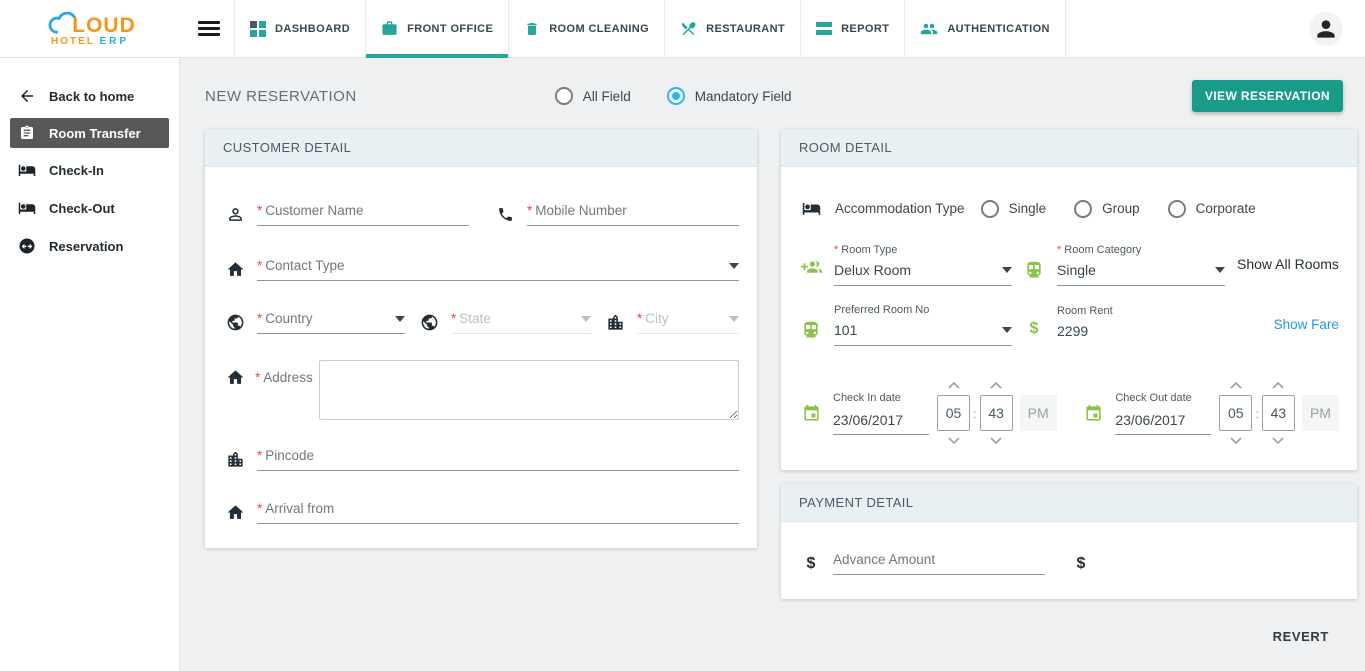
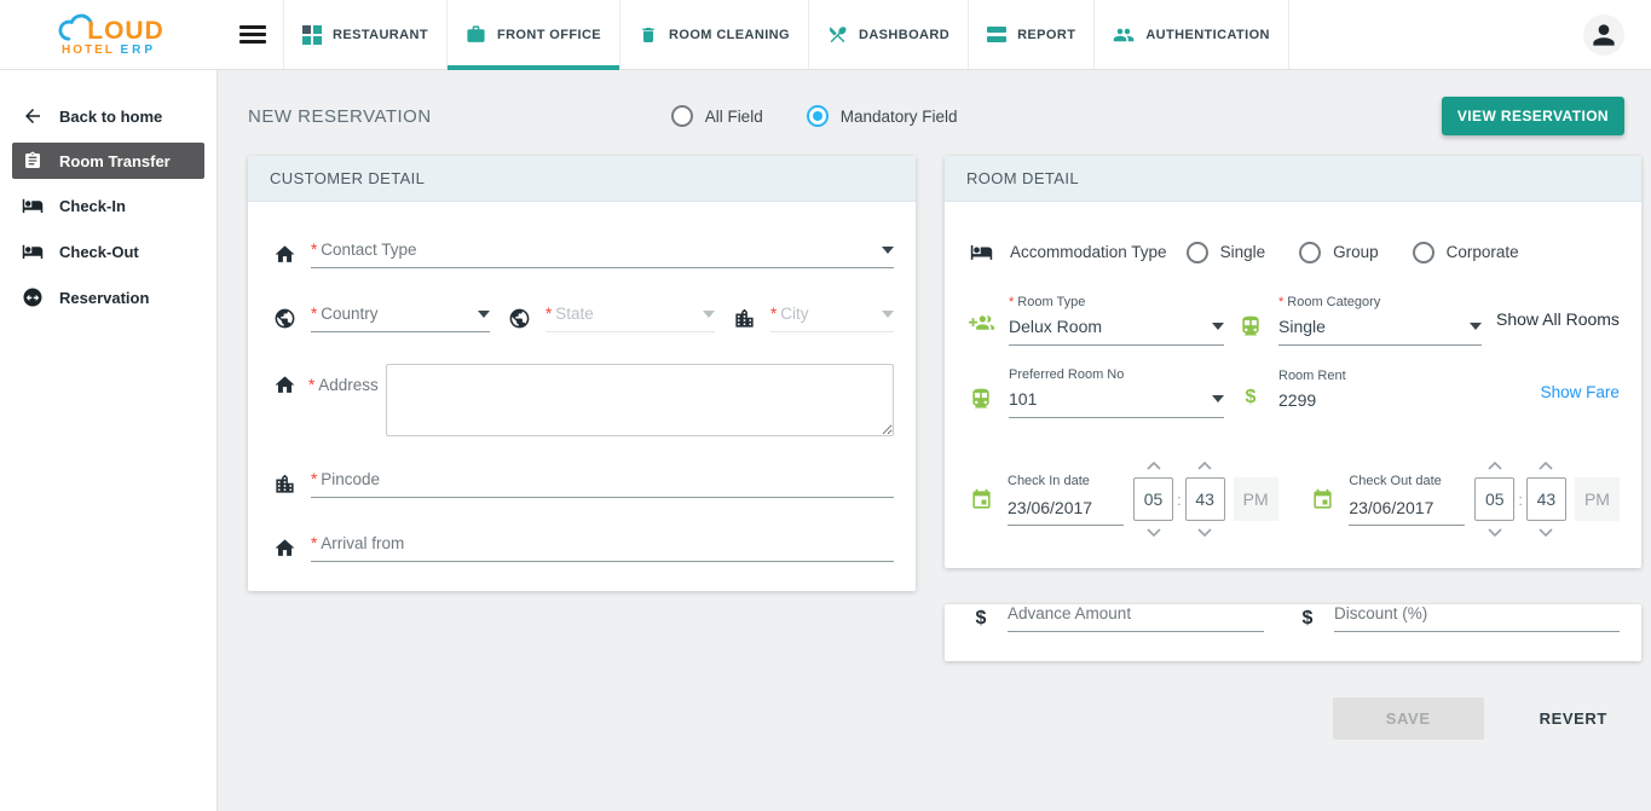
  LOUD
  HOTEL ERP
- DASHBOARD
+ RESTAURANT
  FRONT OFFICE
  ROOM CLEANING
- RESTAURANT
+ DASHBOARD
  REPORT
  AUTHENTICATION
  Back to home
  Room Transfer
  Check-In
  Check-Out
  Reservation
  NEW RESERVATION
  All Field
  Mandatory Field
  VIEW RESERVATION
  CUSTOMER DETAIL
- * Customer Name
- * Mobile Number
  *
  Contact Type
  *
  Country
  *
  State
  *
  City
  * Address
  * Pincode
  * Arrival from
  ROOM DETAIL
  Accommodation Type
  Single
  Group
  Corporate
  * Room Type
  Delux Room
  * Room Category
  Single
  Show All Rooms
  Preferred Room No
  101
  $
  Room Rent
  2299
  Show Fare
  Check In date
  23/06/2017
  05
  :
  43
  PM
  Check Out date
  23/06/2017
  05
  :
  43
  PM
- PAYMENT DETAIL
  $
  Advance Amount
  $
+ Discount (%)
+ SAVE
  REVERT
